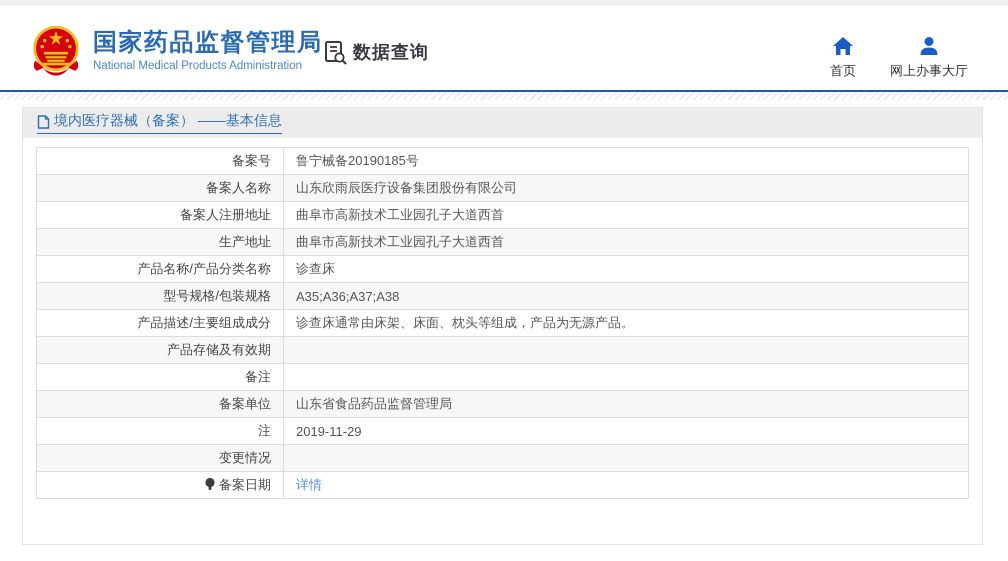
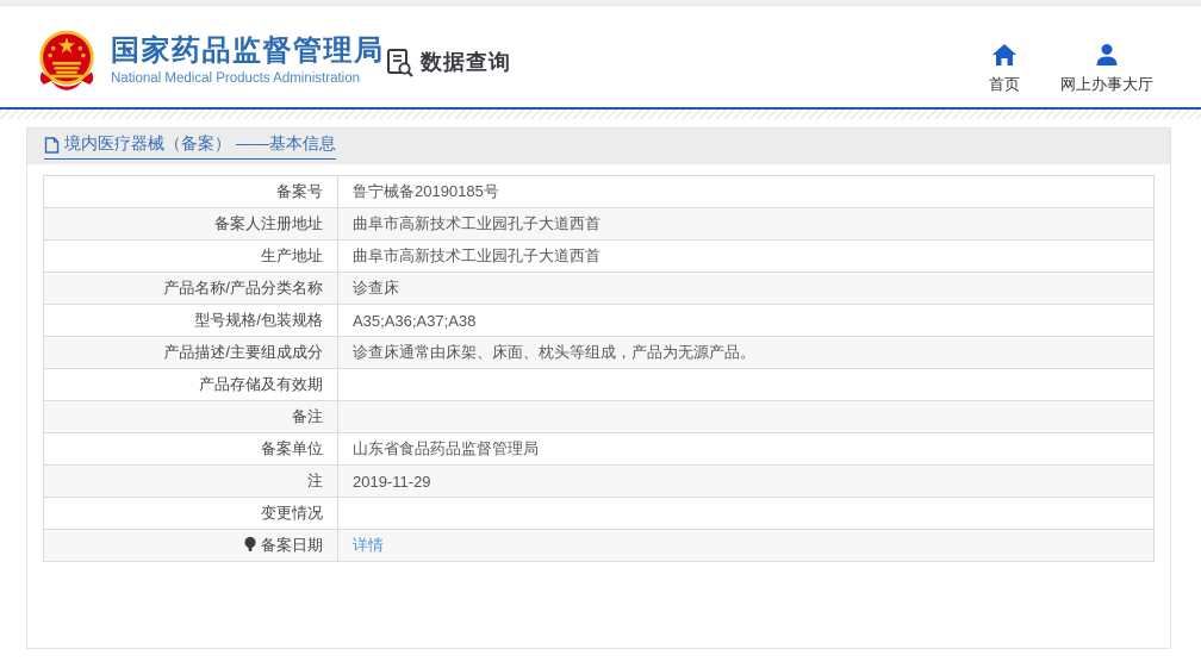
  国家药品监督管理局
  National Medical Products Administration
  数据查询
  首页
  网上办事大厅
  境内医疗器械（备案） ——基本信息
  备案号	鲁宁械备20190185号
- 备案人名称	山东欣雨辰医疗设备集团股份有限公司
  备案人注册地址	曲阜市高新技术工业园孔子大道西首
  生产地址	曲阜市高新技术工业园孔子大道西首
  产品名称/产品分类名称	诊查床
  型号规格/包装规格	A35;A36;A37;A38
  产品描述/主要组成成分	诊查床通常由床架、床面、枕头等组成，产品为无源产品。
  产品存储及有效期
  备注
  备案单位	山东省食品药品监督管理局
  注	2019-11-29
  变更情况
  备案日期	详情
